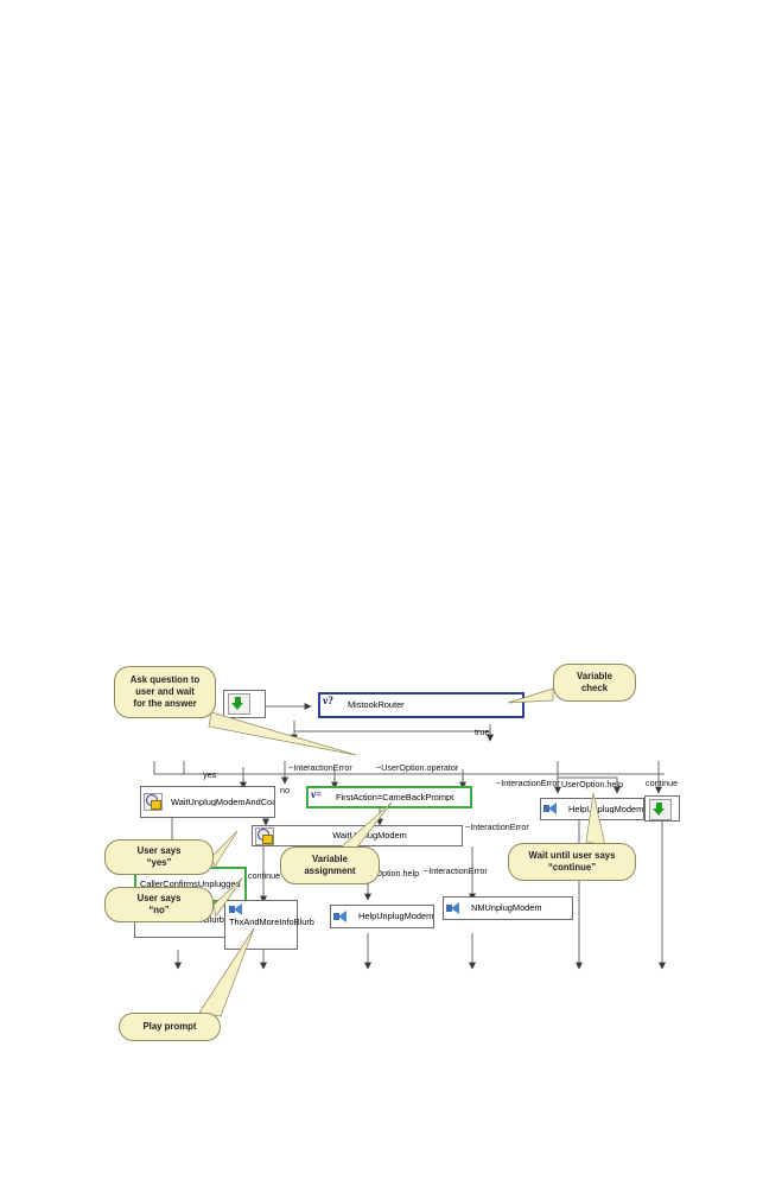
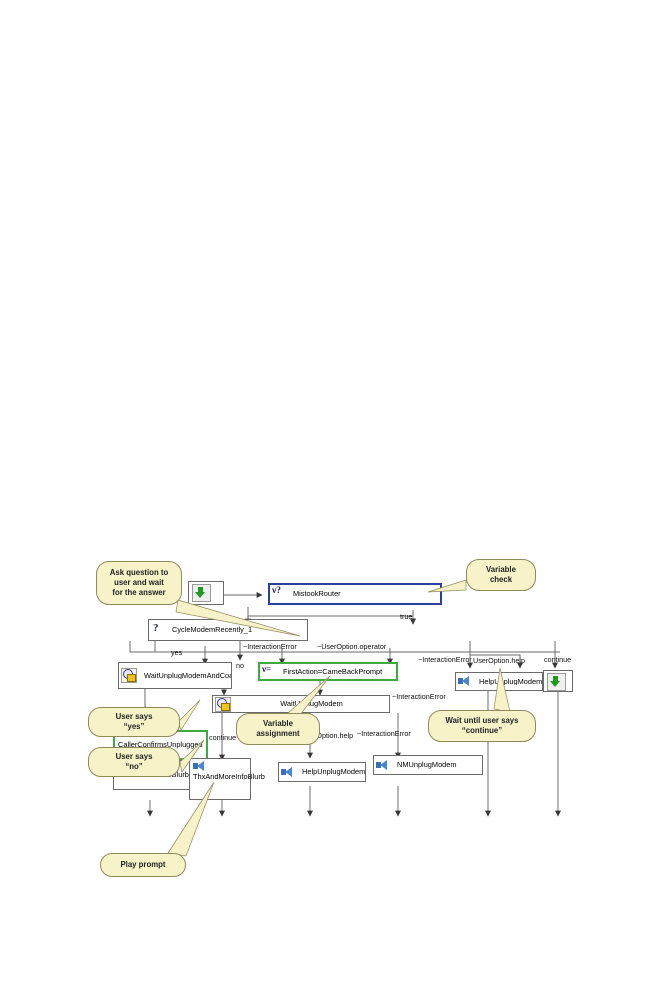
  MistookRouter
+ CycleModemRecently_1
  WaitUnplugModemAndCo
  FirstAction=CameBackPrompt
  WaitUugModem
  CallerConfirmsUnplugge
  HelpUplugModem
  ThxAndMoreInfoBlurb
  HelpUnplugModem
  NMUnplugModem
  true
  yes
  no
  ~InteractionError
  ~UserOption.operator
  ~InteractionError
  UserOption.help
  continue
  continue
  ~InteractionError
  ~InteractionError
  Ask question to
  user and wait
  for the answer
  Variable
  check
  User says
  “yes”
  User says
  “no”
  Variable
  assignment
  Wait until user says
  “continue”
  Play prompt
